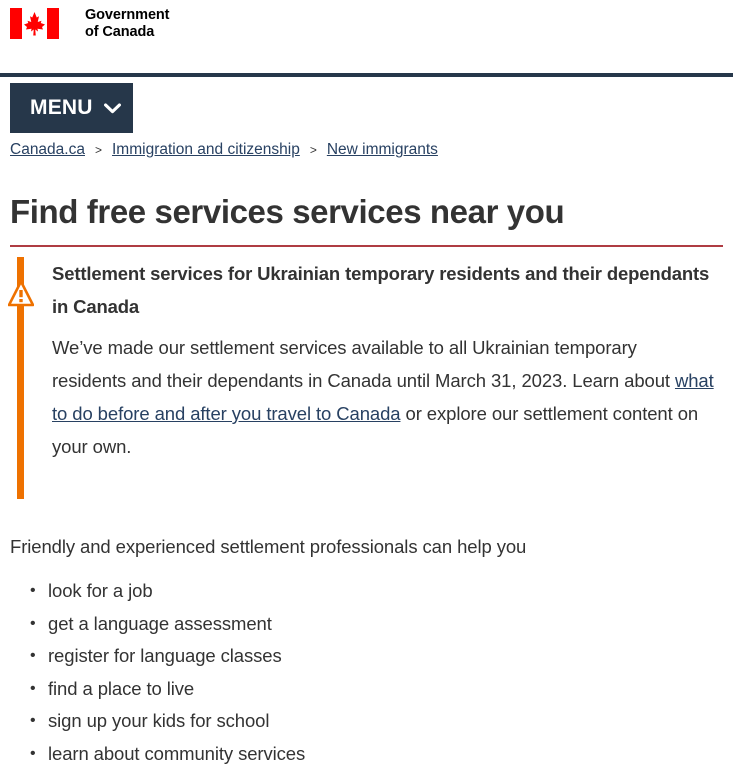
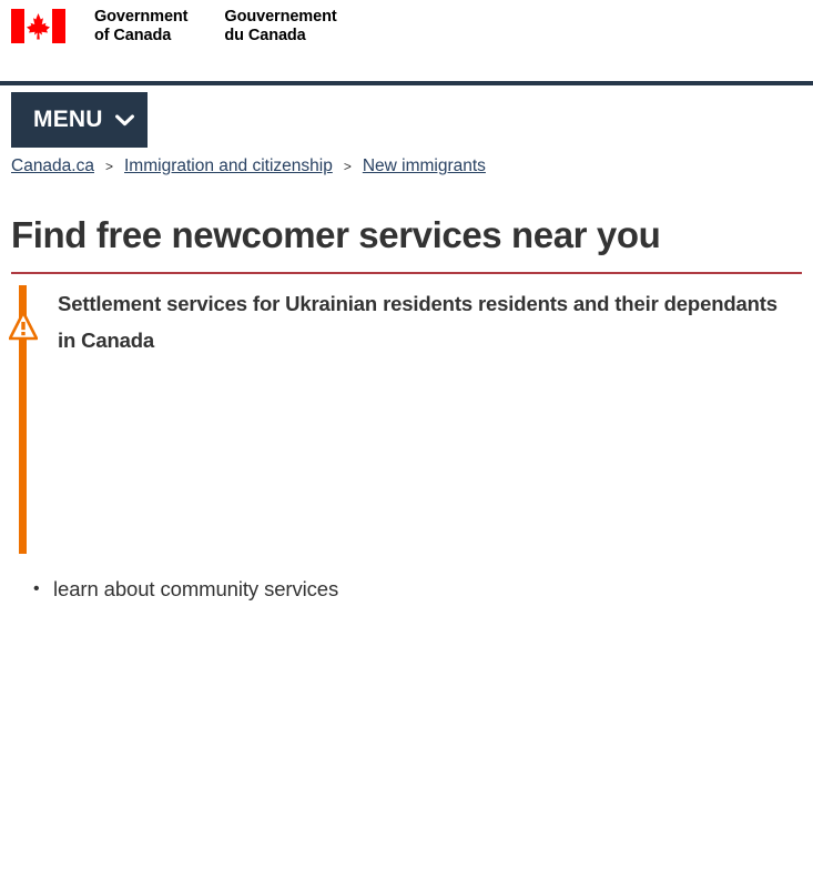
  Government
  of Canada
+ Gouvernement
+ du Canada
  MENU
  Canada.ca
  >
  Immigration and citizenship
  >
  New immigrants
- Find free services services near you
+ Find free newcomer services near you
- Settlement services for Ukrainian temporary residents and their dependants in Canada
+ Settlement services for Ukrainian residents residents and their dependants in Canada
- We’ve made our settlement services available to all Ukrainian temporary residents and their dependants in Canada until March 31, 2023. Learn about what to do before and after you travel to Canada or explore our settlement content on your own.
- Friendly and experienced settlement professionals can help you
- look for a job
- get a language assessment
- register for language classes
- find a place to live
- sign up your kids for school
  learn about community services
